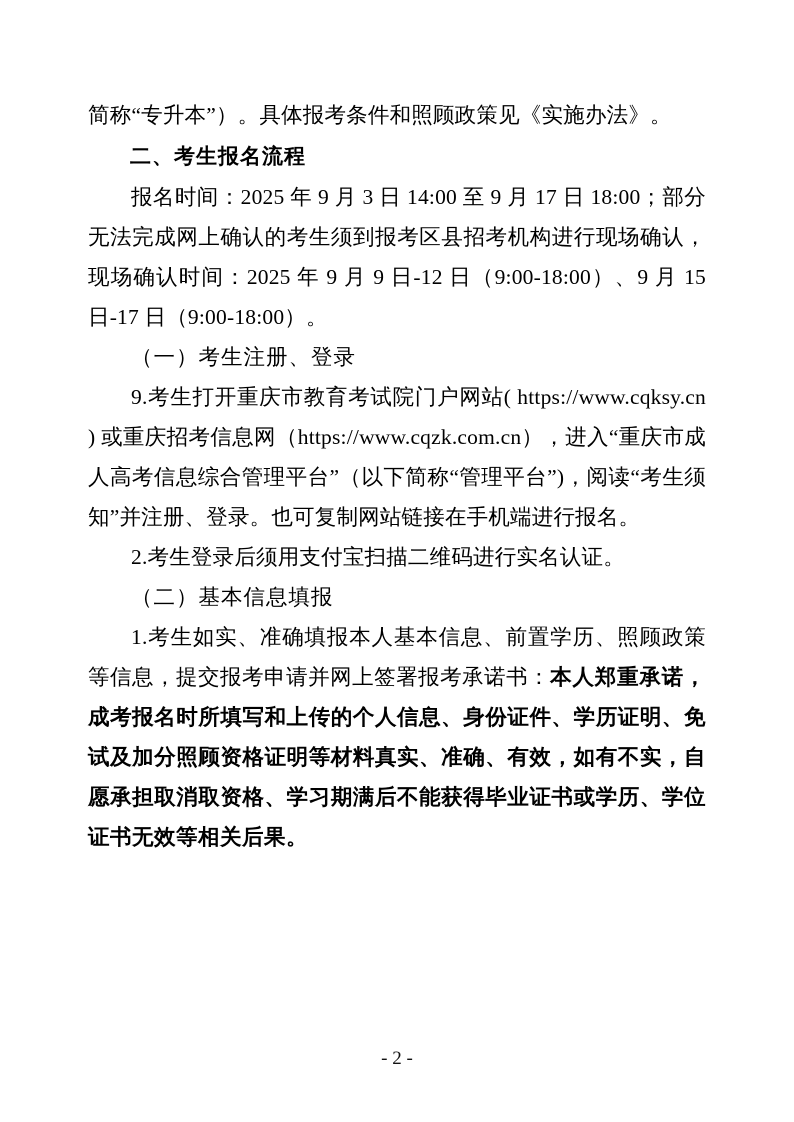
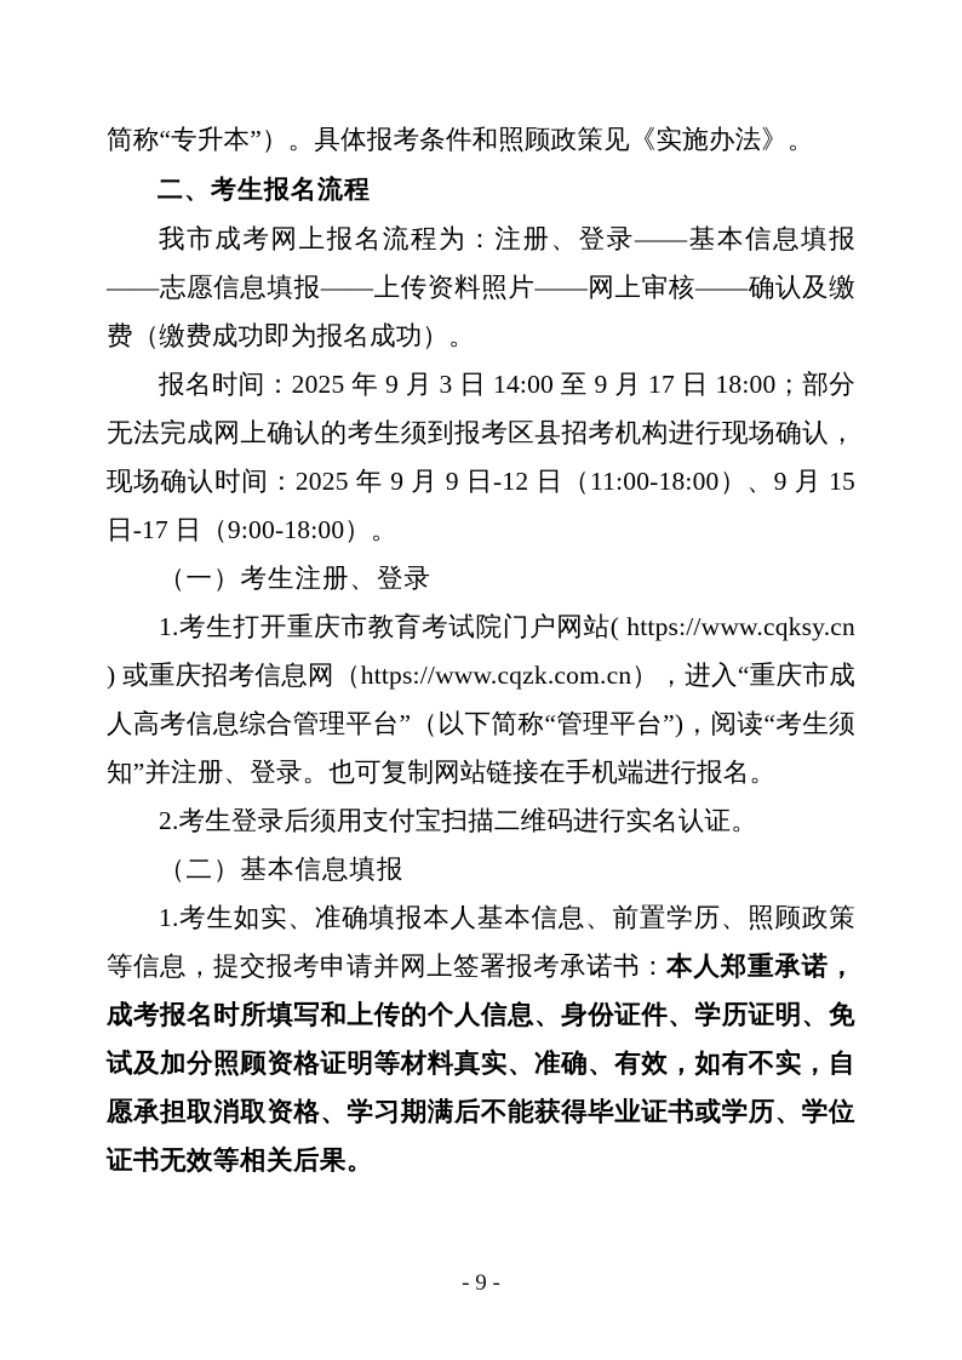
  简称“专升本”）。具体报考条件和照顾政策见《实施办法》。
  二、考生报名流程
+ 我市成考网上报名流程为：注册、登录——基本信息填报——志愿信息填报——上传资料照片——网上审核——确认及缴费（缴费成功即为报名成功）。
- 报名时间：2025 年 9 月 3 日 14:00 至 9 月 17 日 18:00；部分无法完成网上确认的考生须到报考区县招考机构进行现场确认，现场确认时间：2025 年 9 月 9 日-12 日（9:00-18:00）、9 月 15 日-17 日（9:00-18:00）。
+ 报名时间：2025 年 9 月 3 日 14:00 至 9 月 17 日 18:00；部分无法完成网上确认的考生须到报考区县招考机构进行现场确认，现场确认时间：2025 年 9 月 9 日-12 日（11:00-18:00）、9 月 15 日-17 日（9:00-18:00）。
  （一）考生注册、登录
- 9.考生打开重庆市教育考试院门户网站( https://www.cqksy.cn ) 或重庆招考信息网（https://www.cqzk.com.cn），进入“重庆市成人高考信息综合管理平台”（以下简称“管理平台”)，阅读“考生须知”并注册、登录。也可复制网站链接在手机端进行报名。
+ 1.考生打开重庆市教育考试院门户网站( https://www.cqksy.cn ) 或重庆招考信息网（https://www.cqzk.com.cn），进入“重庆市成人高考信息综合管理平台”（以下简称“管理平台”)，阅读“考生须知”并注册、登录。也可复制网站链接在手机端进行报名。
  2.考生登录后须用支付宝扫描二维码进行实名认证。
  （二）基本信息填报
  1.考生如实、准确填报本人基本信息、前置学历、照顾政策等信息，提交报考申请并网上签署报考承诺书：本人郑重承诺，成考报名时所填写和上传的个人信息、身份证件、学历证明、免试及加分照顾资格证明等材料真实、准确、有效，如有不实，自愿承担取消取资格、学习期满后不能获得毕业证书或学历、学位证书无效等相关后果。
- - 2 -
+ - 9 -
